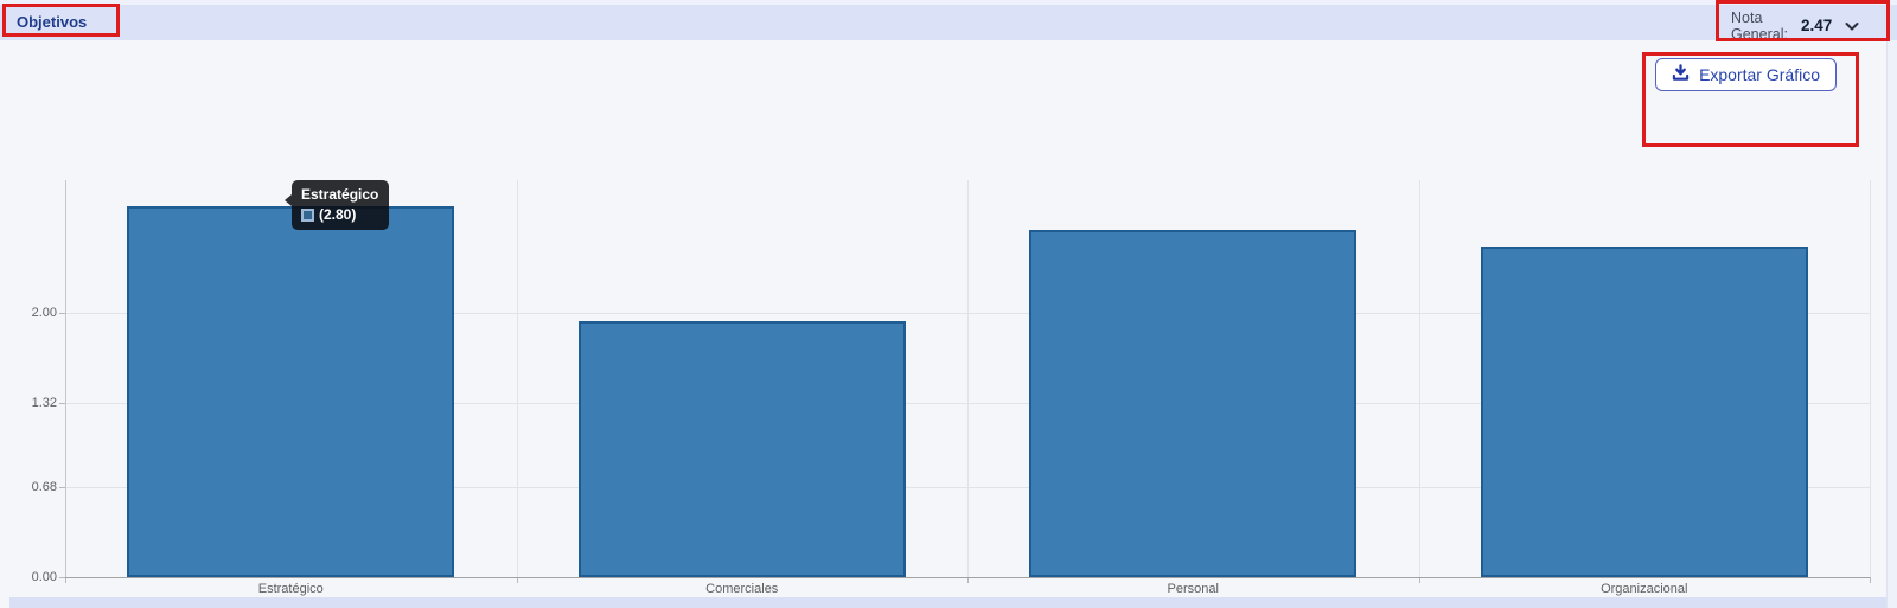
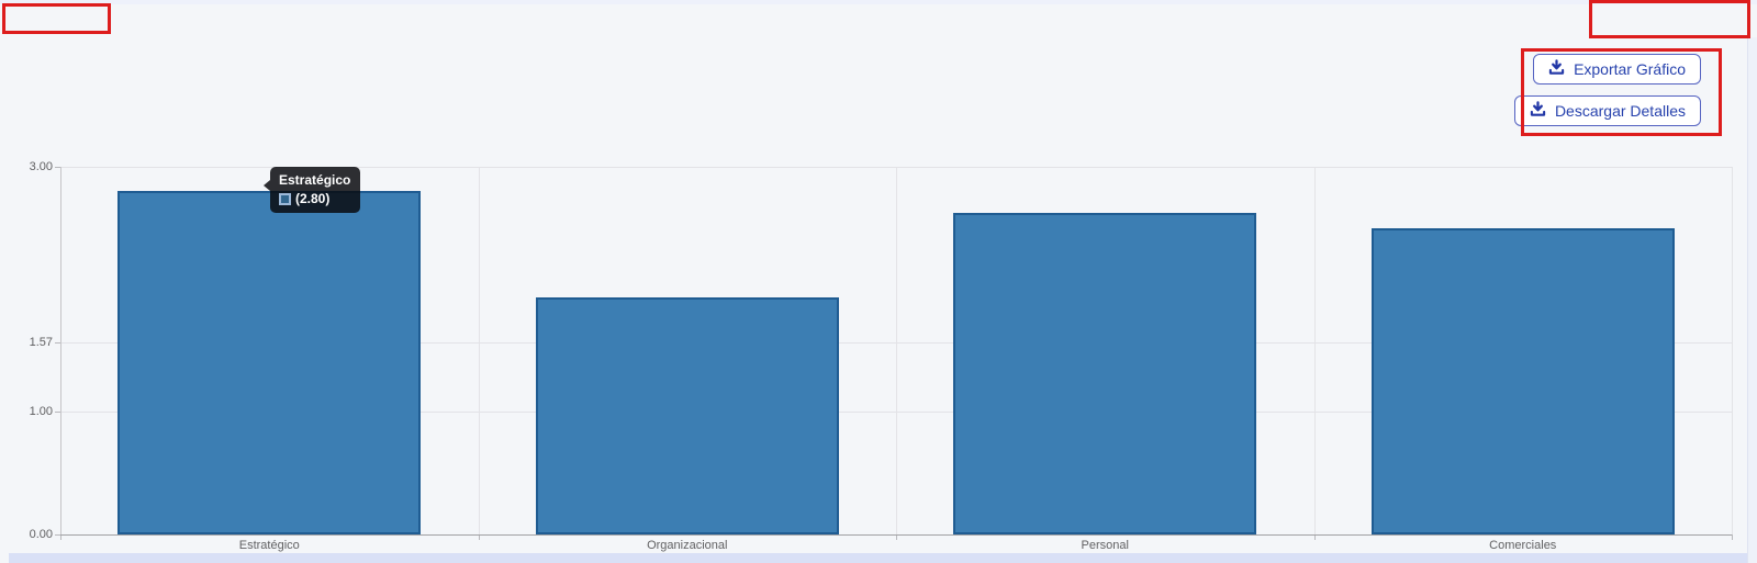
- Objetivos
- Nota
- General:
- 2.47
  Exportar Gráfico
+ Descargar Detalles
- 1.32
+ 3.00
- 2.00
+ 1.57
- 0.68
+ 1.00
  0.00
  Estratégico
- Comerciales
+ Organizacional
  Personal
- Organizacional
+ Comerciales
  Estratégico
  (2.80)
